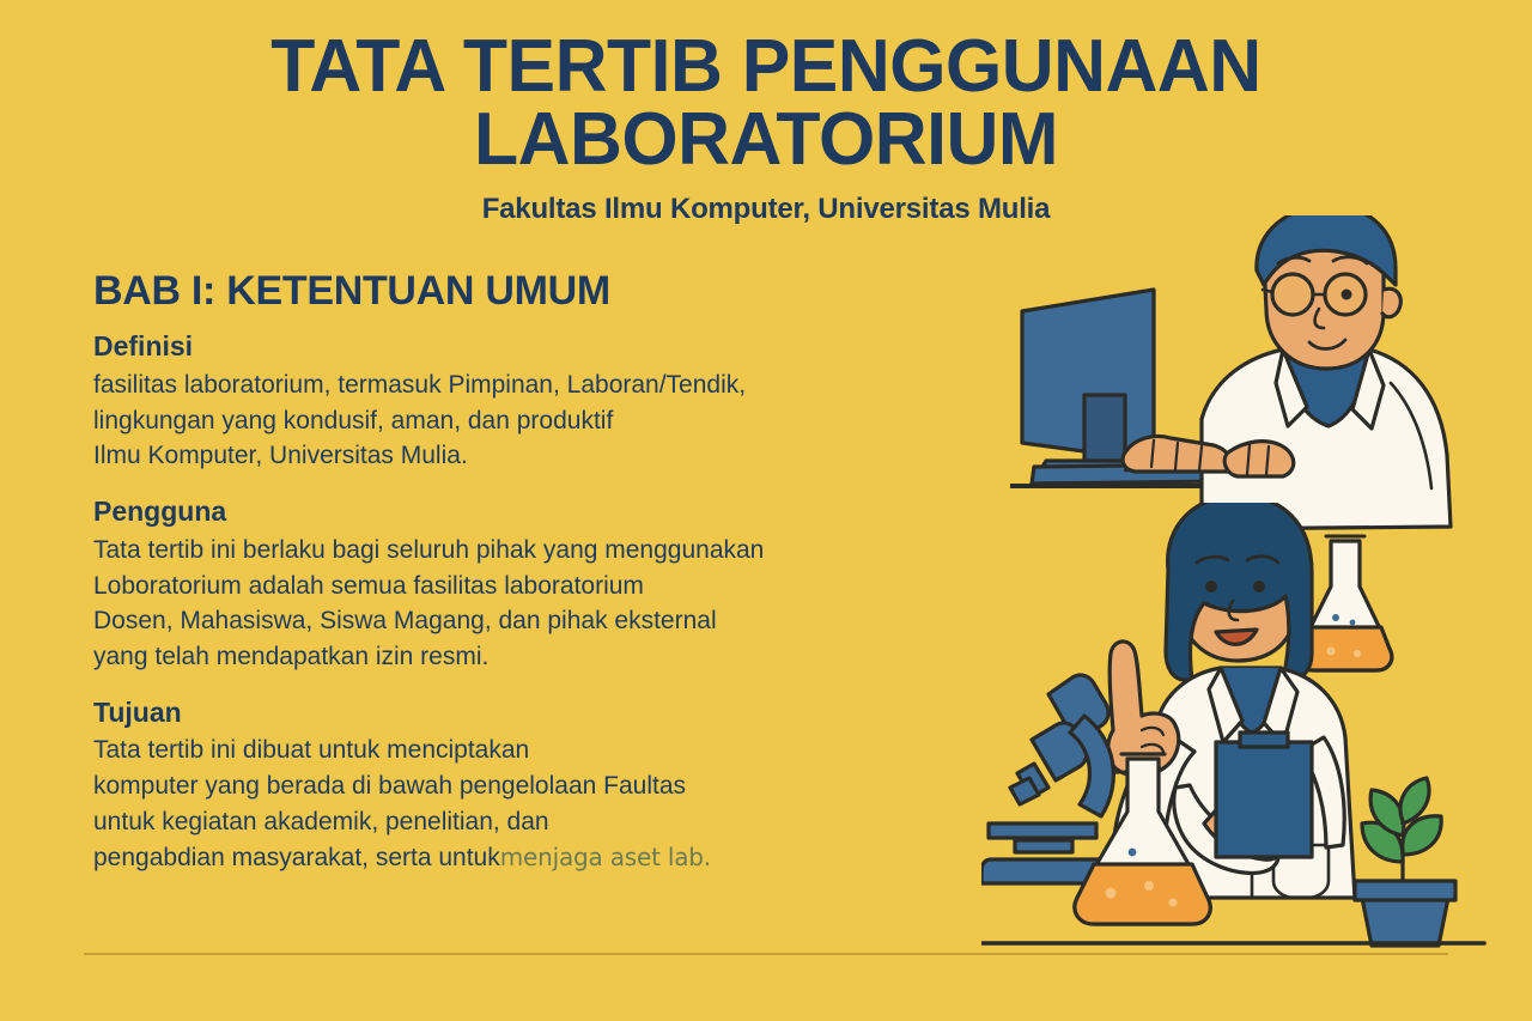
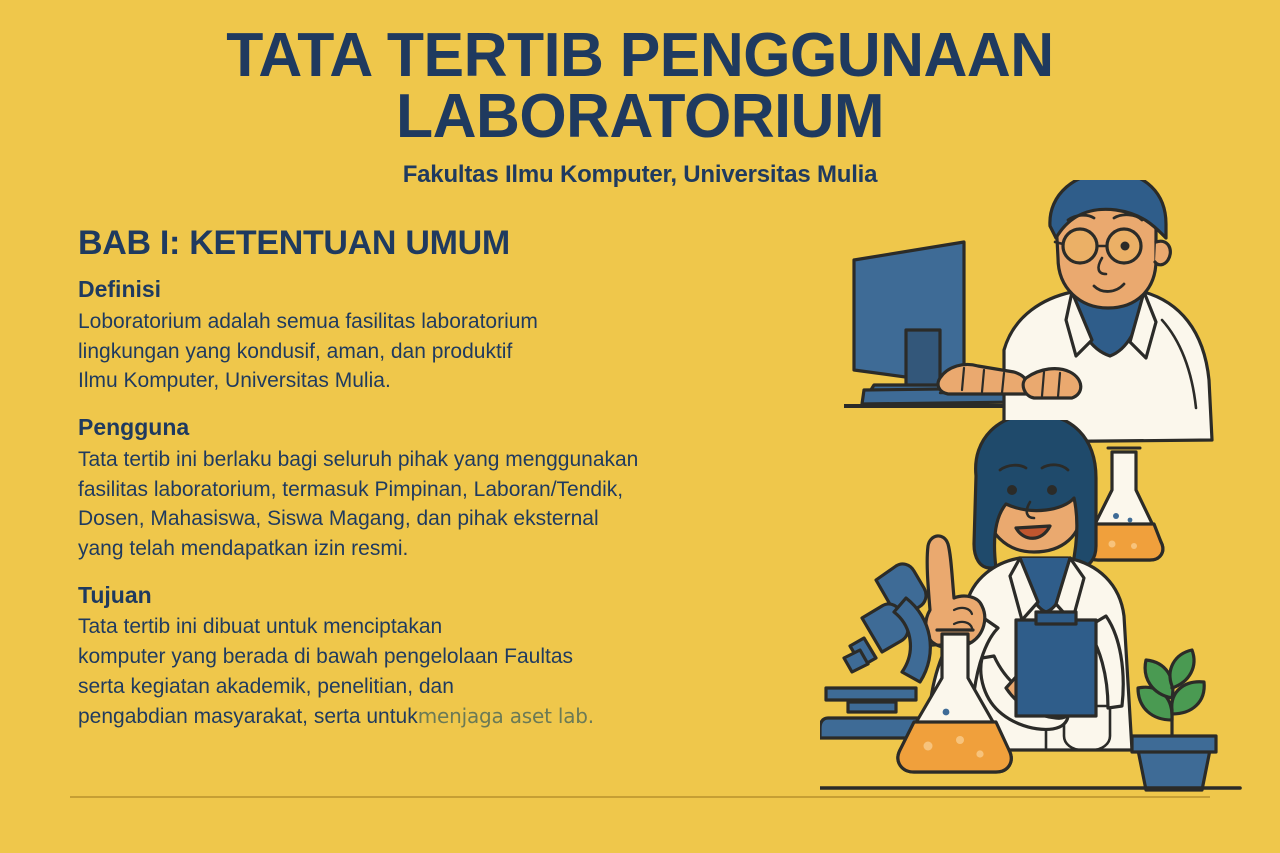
  TATA TERTIB PENGGUNAAN
  LABORATORIUM
  Fakultas Ilmu Komputer, Universitas Mulia
  BAB I: KETENTUAN UMUM
  Definisi
- fasilitas laboratorium, termasuk Pimpinan, Laboran/Tendik,
+ Loboratorium adalah semua fasilitas laboratorium
  lingkungan yang kondusif, aman, dan produktif
  Ilmu Komputer, Universitas Mulia.
  Pengguna
  Tata tertib ini berlaku bagi seluruh pihak yang menggunakan
- Loboratorium adalah semua fasilitas laboratorium
+ fasilitas laboratorium, termasuk Pimpinan, Laboran/Tendik,
  Dosen, Mahasiswa, Siswa Magang, dan pihak eksternal
  yang telah mendapatkan izin resmi.
  Tujuan
  Tata tertib ini dibuat untuk menciptakan
  komputer yang berada di bawah pengelolaan Faultas
- untuk kegiatan akademik, penelitian, dan
+ serta kegiatan akademik, penelitian, dan
  pengabdian masyarakat, serta untukmenjaga aset lab.
